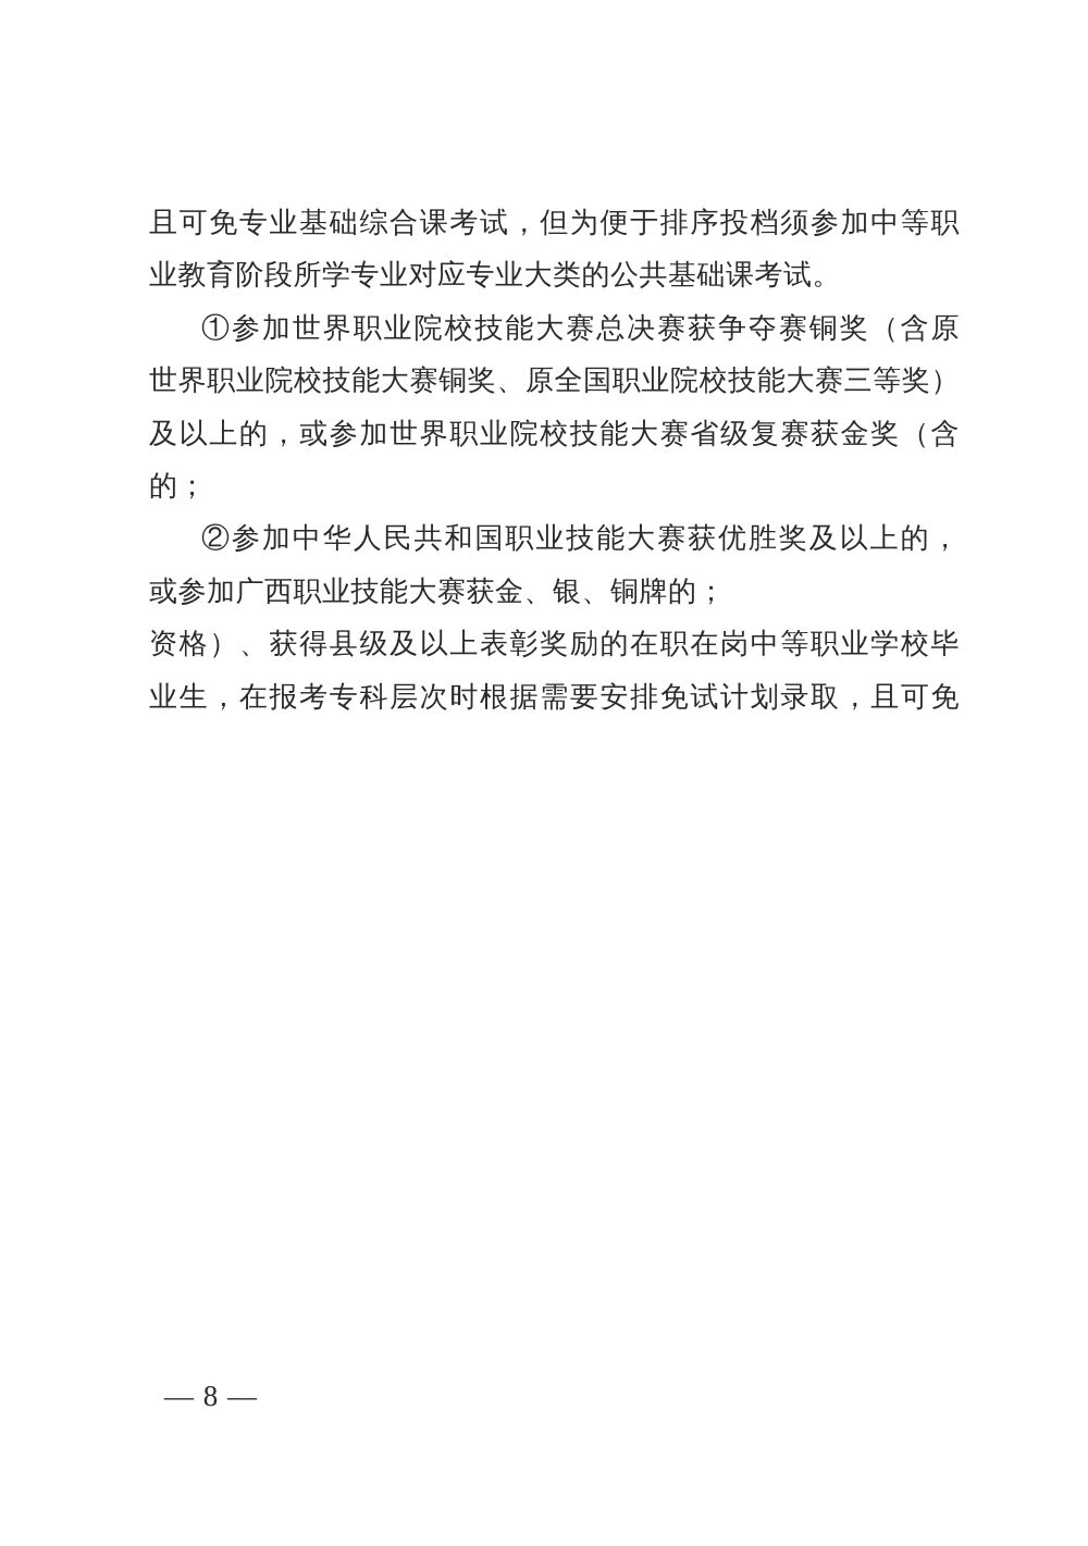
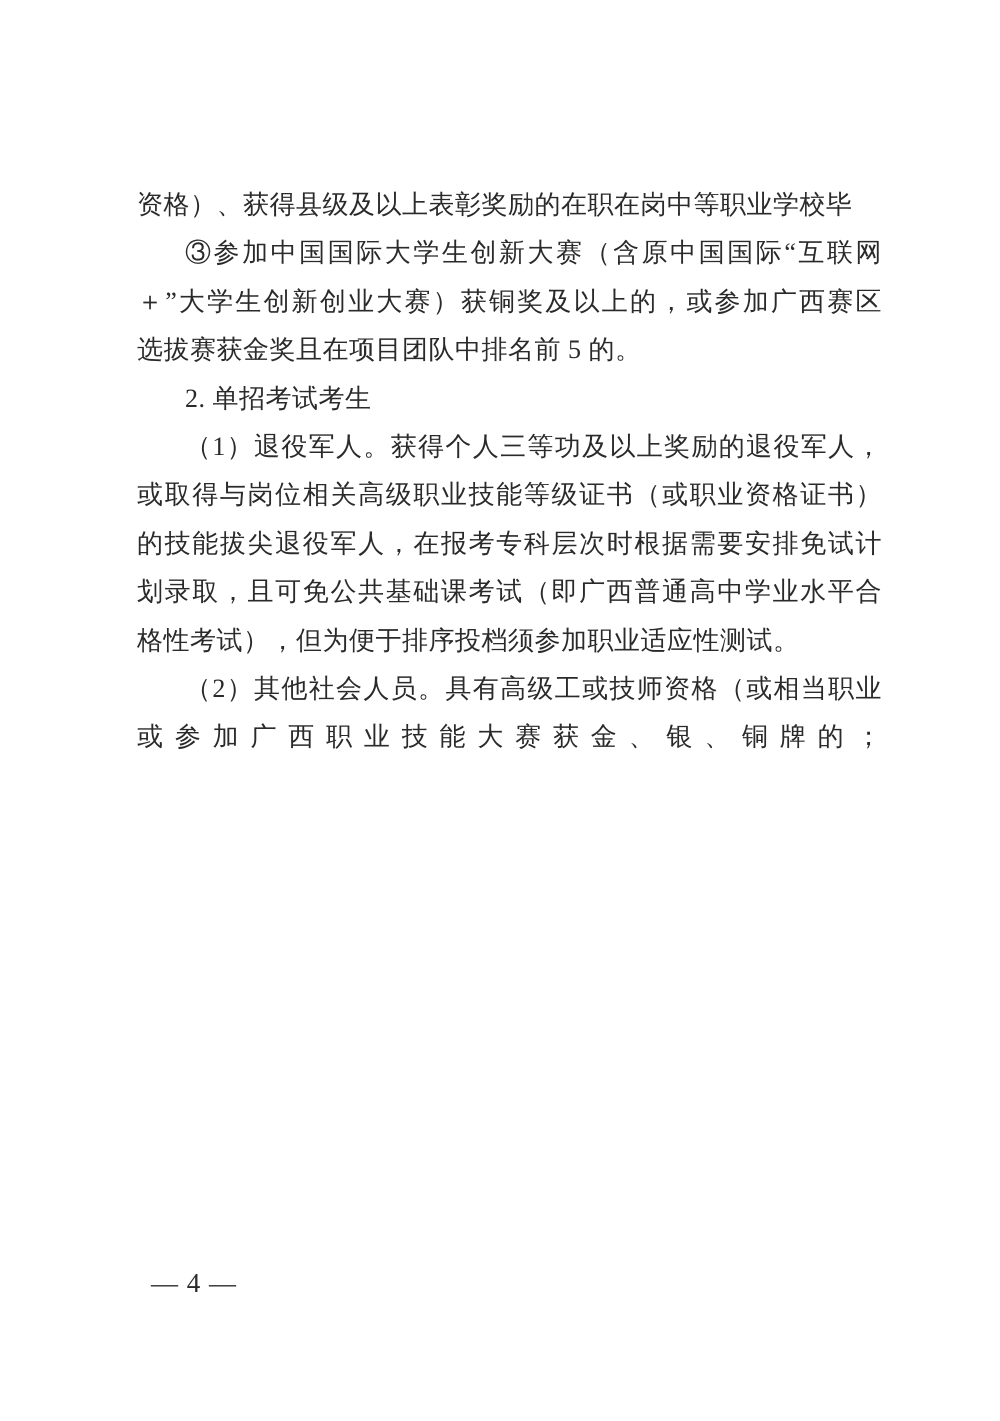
- 且可免专业基础综合课考试，但为便于排序投档须参加中等职
- 业教育阶段所学专业对应专业大类的公共基础课考试。
- ①参加世界职业院校技能大赛总决赛获争夺赛铜奖（含原
- 世界职业院校技能大赛铜奖、原全国职业院校技能大赛三等奖）
- 及以上的，或参加世界职业院校技能大赛省级复赛获金奖（含
- 的；
- ②参加中华人民共和国职业技能大赛获优胜奖及以上的，
- 或参加广西职业技能大赛获金、银、铜牌的；
+ 资格）、获得县级及以上表彰奖励的在职在岗中等职业学校毕
+ ③参加中国国际大学生创新大赛（含原中国国际“互联网
+ ＋”大学生创新创业大赛）获铜奖及以上的，或参加广西赛区
+ 选拔赛获金奖且在项目团队中排名前 5 的。
+ 2. 单招考试考生
+ （1）退役军人。获得个人三等功及以上奖励的退役军人，
+ 或取得与岗位相关高级职业技能等级证书（或职业资格证书）
+ 的技能拔尖退役军人，在报考专科层次时根据需要安排免试计
+ 划录取，且可免公共基础课考试（即广西普通高中学业水平合
+ 格性考试），但为便于排序投档须参加职业适应性测试。
+ （2）其他社会人员。具有高级工或技师资格（或相当职业
- 资格）、获得县级及以上表彰奖励的在职在岗中等职业学校毕
+ 或参加广西职业技能大赛获金、银、铜牌的；
- 业生，在报考专科层次时根据需要安排免试计划录取，且可免
- — 8 —
+ — 4 —
